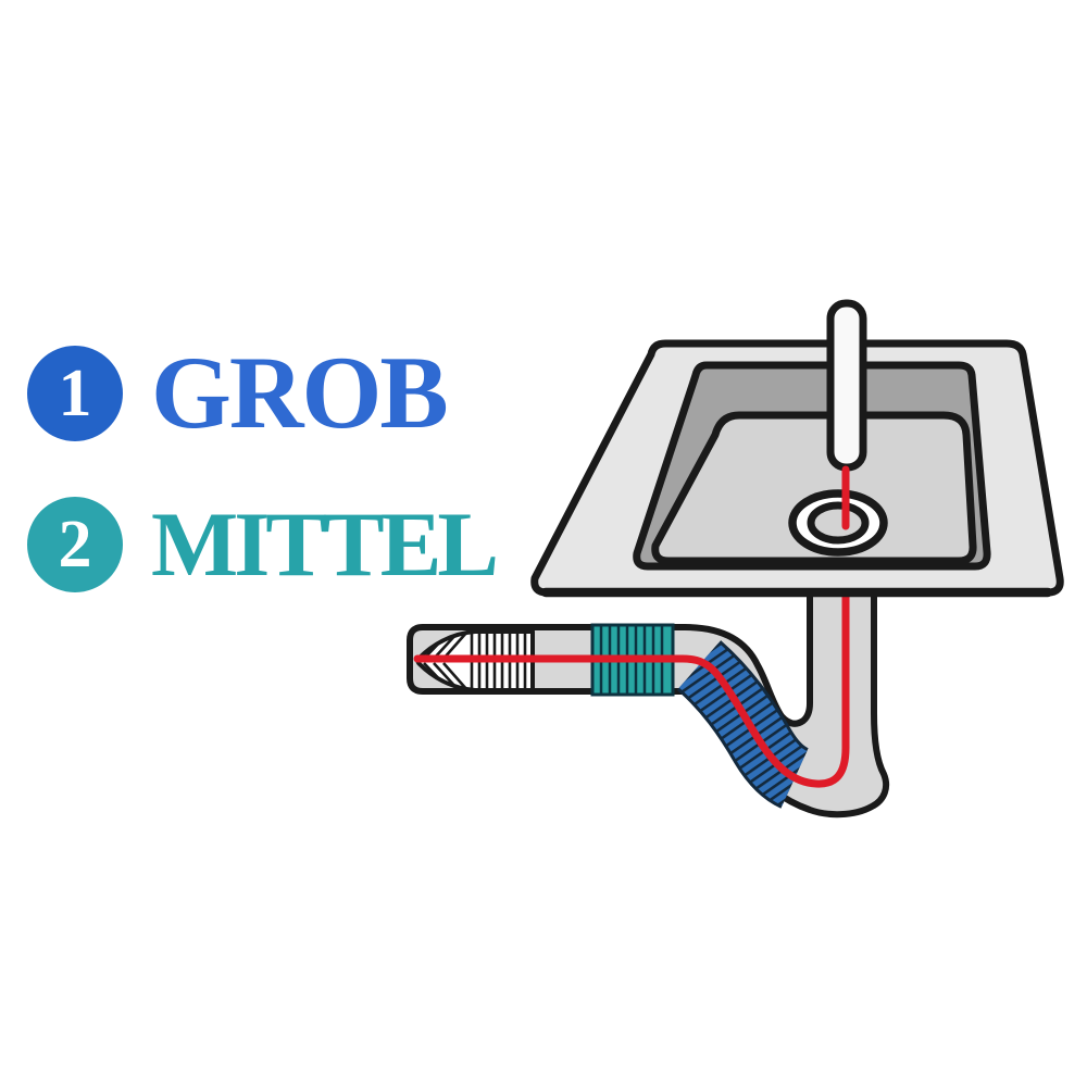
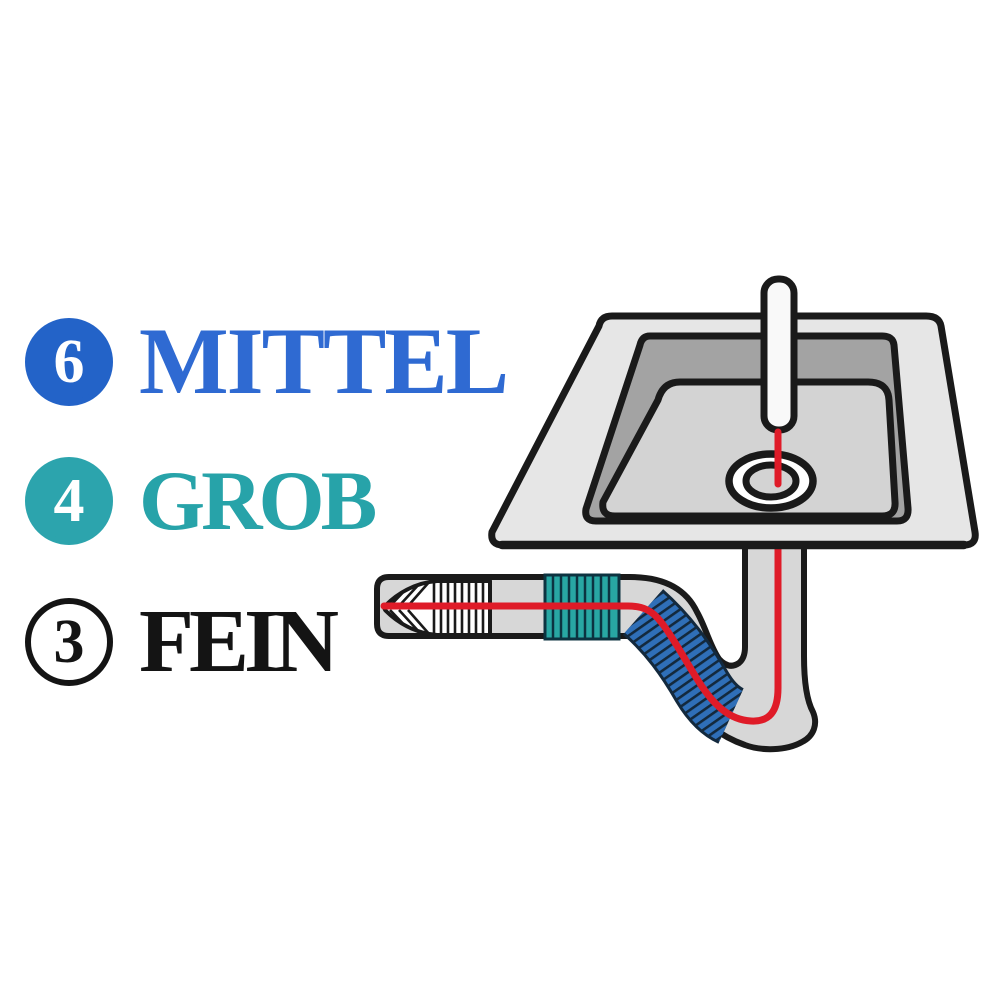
- 1
+ 6
- GROB
+ MITTEL
- 2
+ 4
- MITTEL
+ GROB
+ 3
+ FEIN
